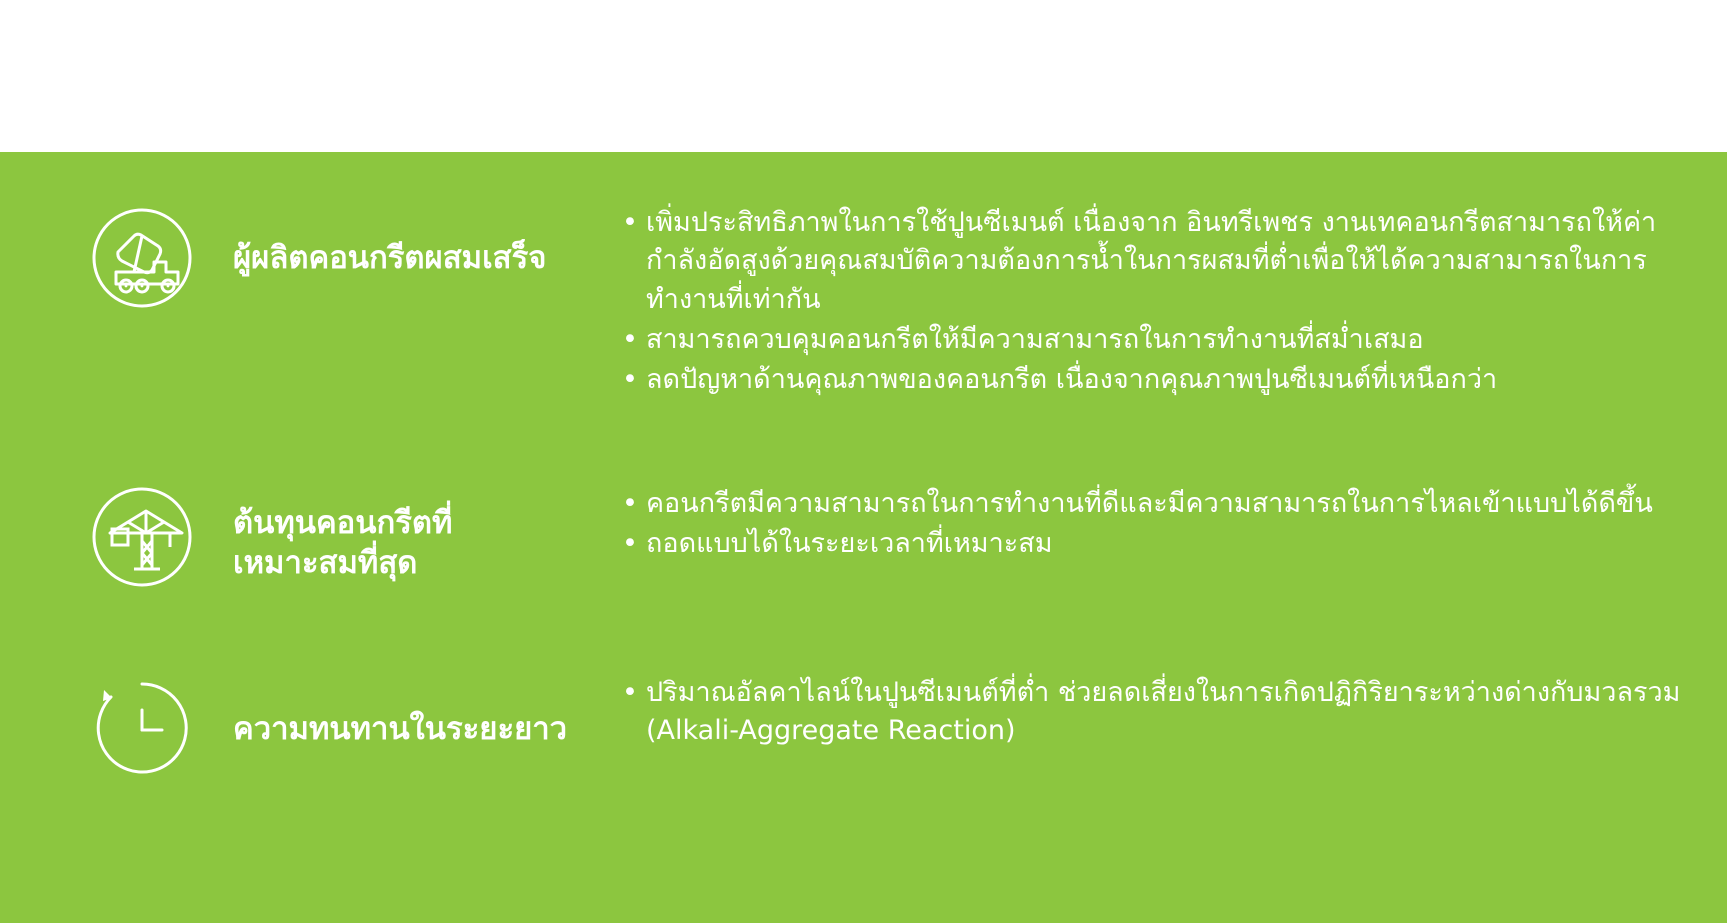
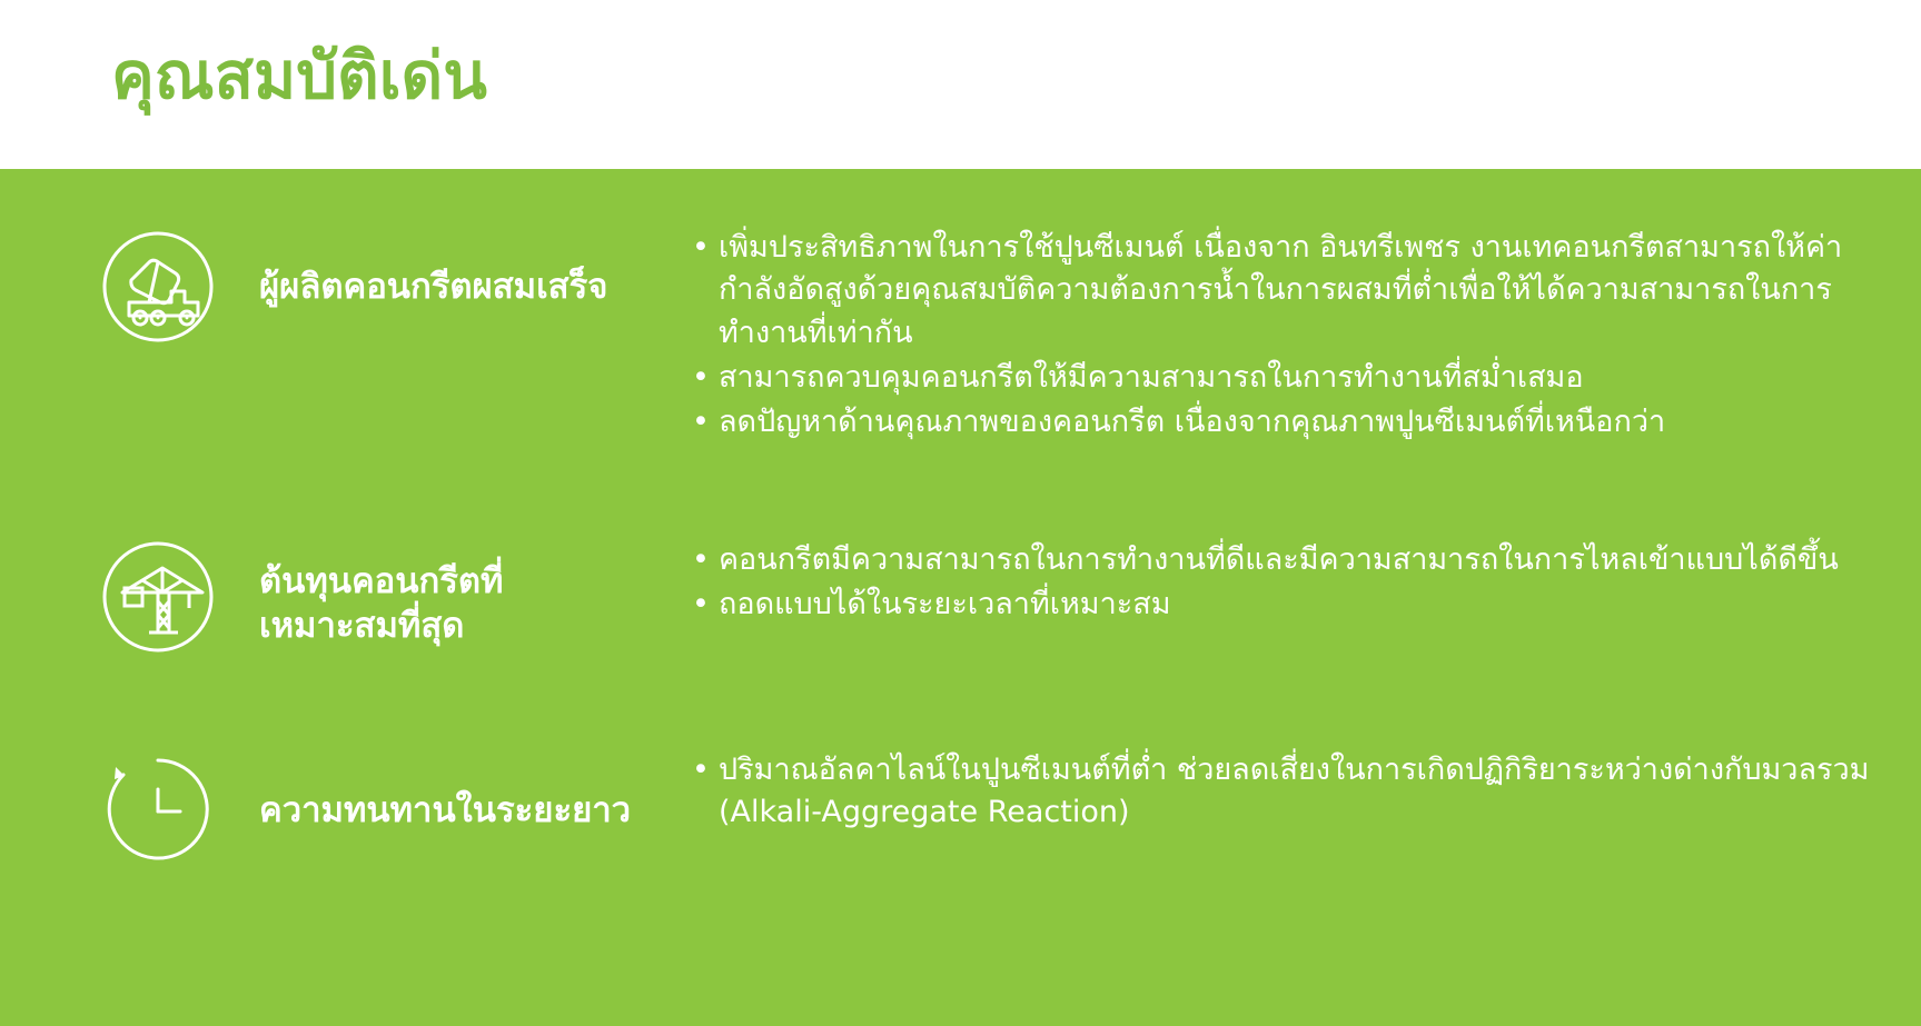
+ คุณสมบัติเด่น
  ผู้ผลิตคอนกรีตผสมเสร็จ
  •
  เพิ่มประสิทธิภาพในการใช้ปูนซีเมนต์ เนื่องจาก อินทรีเพชร งานเทคอนกรีตสามารถให้ค่ากำลังอัดสูงด้วยคุณสมบัติความต้องการน้ำในการผสมที่ต่ำเพื่อให้ได้ความสามารถในการทำงานที่เท่ากัน
  •
  สามารถควบคุมคอนกรีตให้มีความสามารถในการทำงานที่สม่ำเสมอ
  •
  ลดปัญหาด้านคุณภาพของคอนกรีต เนื่องจากคุณภาพปูนซีเมนต์ที่เหนือกว่า
  ต้นทุนคอนกรีตที่
  เหมาะสมที่สุด
  •
  คอนกรีตมีความสามารถในการทำงานที่ดีและมีความสามารถในการไหลเข้าแบบได้ดีขึ้น
  •
  ถอดแบบได้ในระยะเวลาที่เหมาะสม
  ความทนทานในระยะยาว
  •
  ปริมาณอัลคาไลน์ในปูนซีเมนต์ที่ต่ำ ช่วยลดเสี่ยงในการเกิดปฏิกิริยาระหว่างด่างกับมวลรวม (Alkali-Aggregate Reaction)
